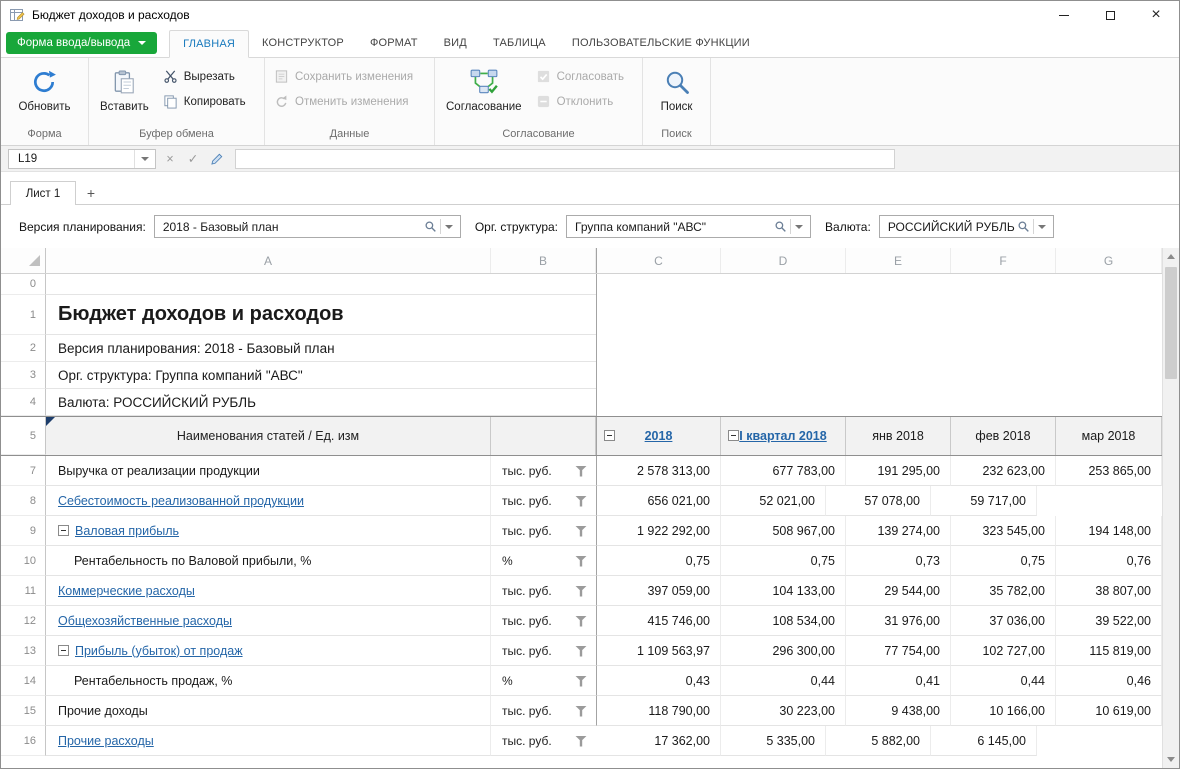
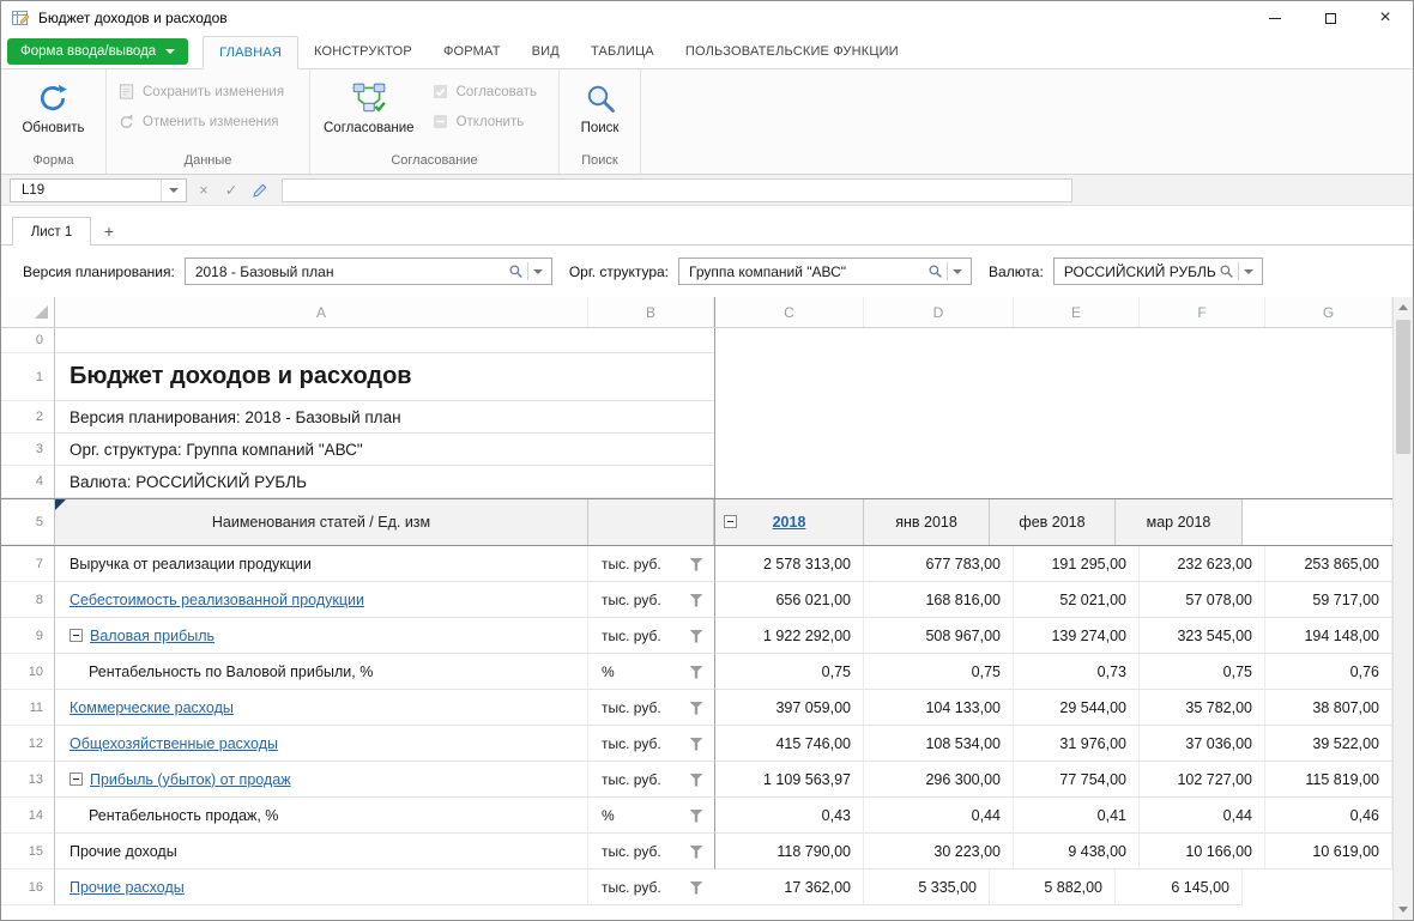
  Бюджет доходов и расходов
  ×
  Форма ввода/вывода
  ГЛАВНАЯ
  КОНСТРУКТОР
  ФОРМАТ
  ВИД
  ТАБЛИЦА
  ПОЛЬЗОВАТЕЛЬСКИЕ ФУНКЦИИ
  Обновить
  Форма
- Вставить
- Вырезать
- Копировать
- Буфер обмена
  Сохранить изменения
  Отменить изменения
  Данные
  Согласование
  Согласовать
  Отклонить
  Согласование
  Поиск
  Поиск
  L19
  ×
  ✓
  Лист 1
  +
  Версия планирования:
  2018 - Базовый план
  Орг. структура:
  Группа компаний "АВС"
  Валюта:
  РОССИЙСКИЙ РУБЛЬ
  A
  B
  C
  D
  E
  F
  G
  0
  1
  Бюджет доходов и расходов
  2
  Версия планирования: 2018 - Базовый план
  3
  Орг. структура: Группа компаний "АВС"
  4
  Валюта: РОССИЙСКИЙ РУБЛЬ
  5
  Наименования статей / Ед. изм
  2018
- I квартал 2018
  янв 2018
  фев 2018
  мар 2018
  7
  Выручка от реализации продукции
  тыс. руб.
  2 578 313,00
  677 783,00
  191 295,00
  232 623,00
  253 865,00
  8
  Себестоимость реализованной продукции
  тыс. руб.
  656 021,00
+ 168 816,00
  52 021,00
  57 078,00
  59 717,00
  9
  Валовая прибыль
  тыс. руб.
  1 922 292,00
  508 967,00
  139 274,00
  323 545,00
  194 148,00
  10
  Рентабельность по Валовой прибыли, %
  %
  0,75
  0,75
  0,73
  0,75
  0,76
  11
  Коммерческие расходы
  тыс. руб.
  397 059,00
  104 133,00
  29 544,00
  35 782,00
  38 807,00
  12
  Общехозяйственные расходы
  тыс. руб.
  415 746,00
  108 534,00
  31 976,00
  37 036,00
  39 522,00
  13
  Прибыль (убыток) от продаж
  тыс. руб.
  1 109 563,97
  296 300,00
  77 754,00
  102 727,00
  115 819,00
  14
  Рентабельность продаж, %
  %
  0,43
  0,44
  0,41
  0,44
  0,46
  15
  Прочие доходы
  тыс. руб.
  118 790,00
  30 223,00
  9 438,00
  10 166,00
  10 619,00
  16
  Прочие расходы
  тыс. руб.
  17 362,00
  5 335,00
  5 882,00
  6 145,00
